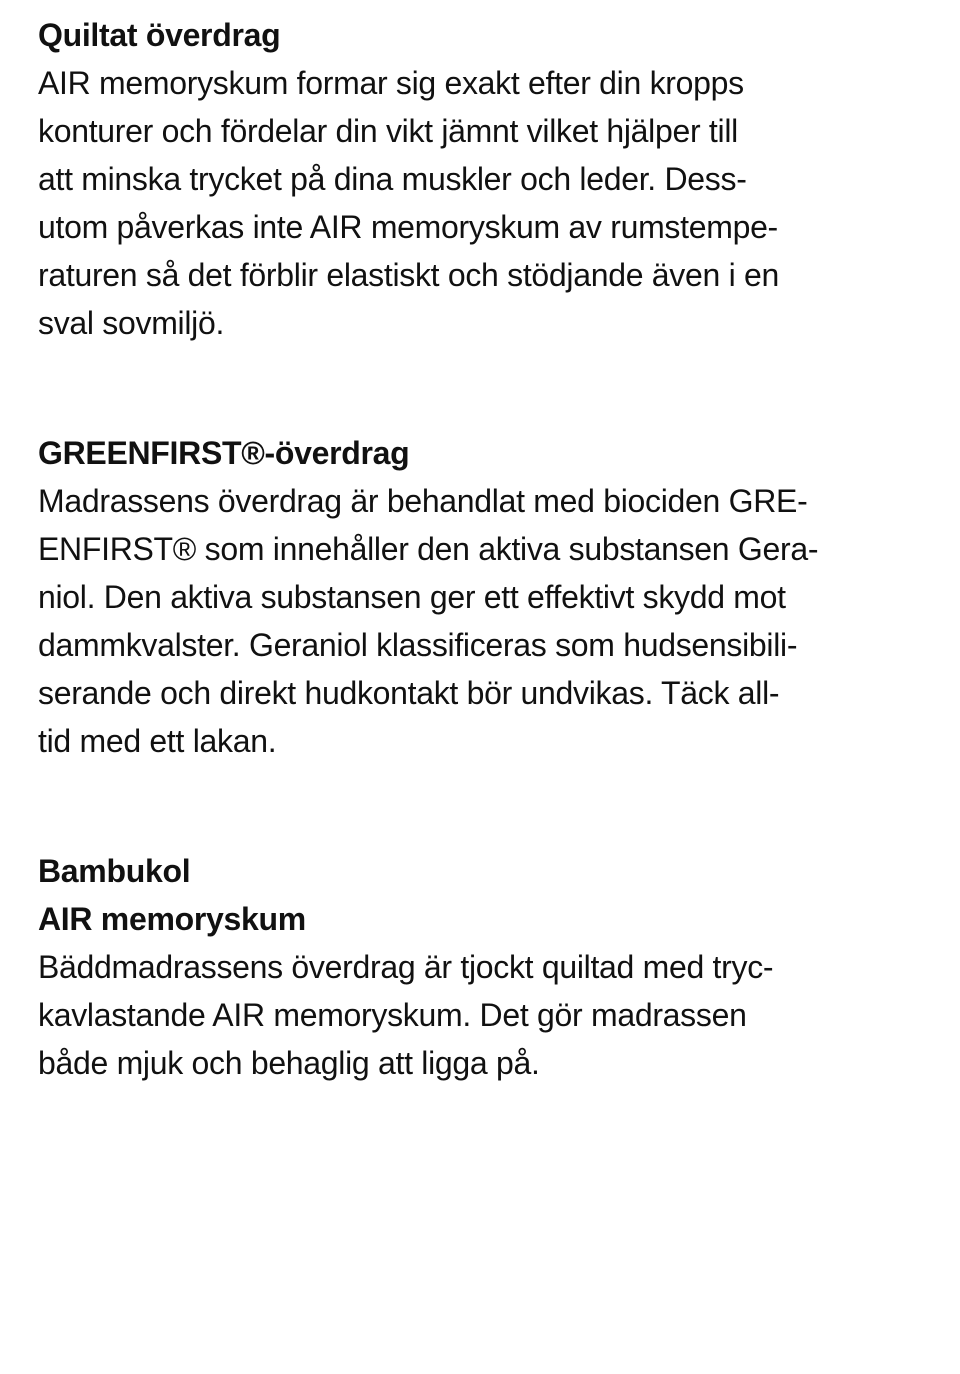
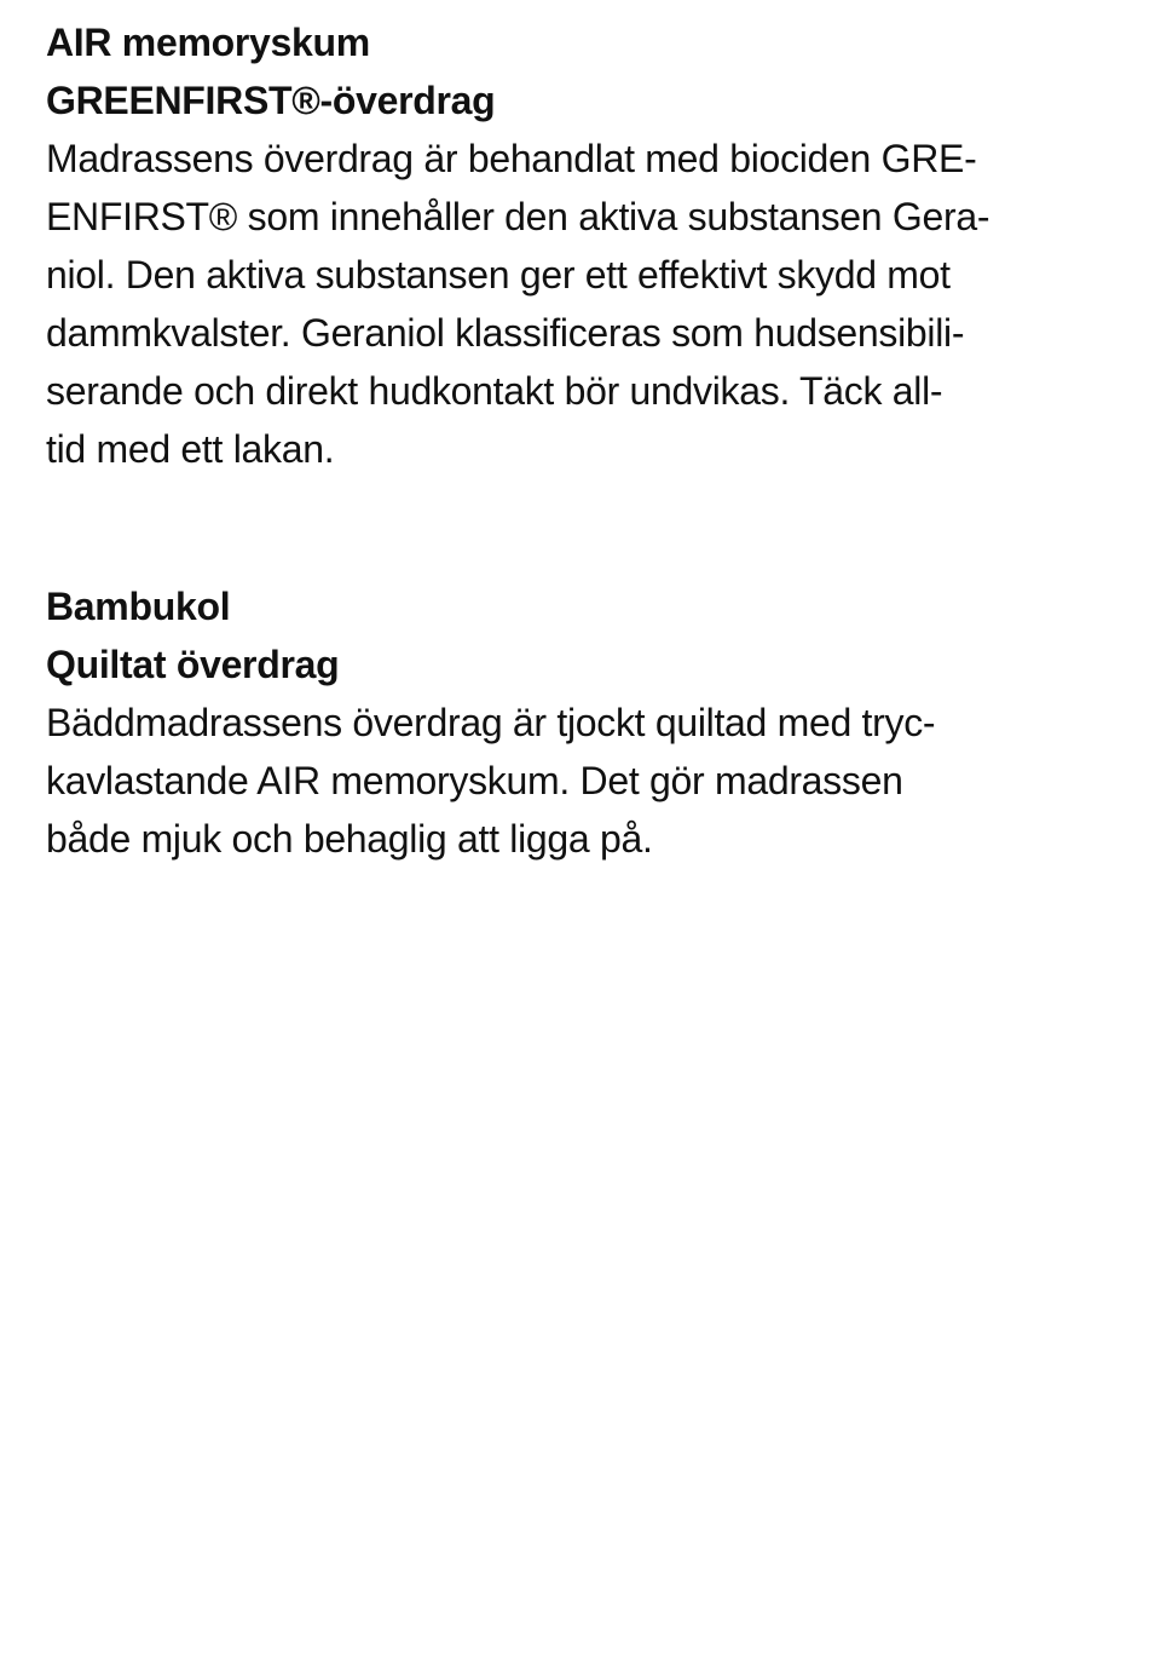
- Quiltat överdrag
+ AIR memoryskum
- AIR memoryskum formar sig exakt efter din kropps
- konturer och fördelar din vikt jämnt vilket hjälper till
- att minska trycket på dina muskler och leder. Dess-
- utom påverkas inte AIR memoryskum av rumstempe-
- raturen så det förblir elastiskt och stödjande även i en
- sval sovmiljö.
  GREENFIRST®-överdrag
  Madrassens överdrag är behandlat med biociden GRE-
  ENFIRST® som innehåller den aktiva substansen Gera-
  niol. Den aktiva substansen ger ett effektivt skydd mot
  dammkvalster. Geraniol klassificeras som hudsensibili-
  serande och direkt hudkontakt bör undvikas. Täck all-
  tid med ett lakan.
  Bambukol
- AIR memoryskum
+ Quiltat överdrag
  Bäddmadrassens överdrag är tjockt quiltad med tryc-
  kavlastande AIR memoryskum. Det gör madrassen
  både mjuk och behaglig att ligga på.
